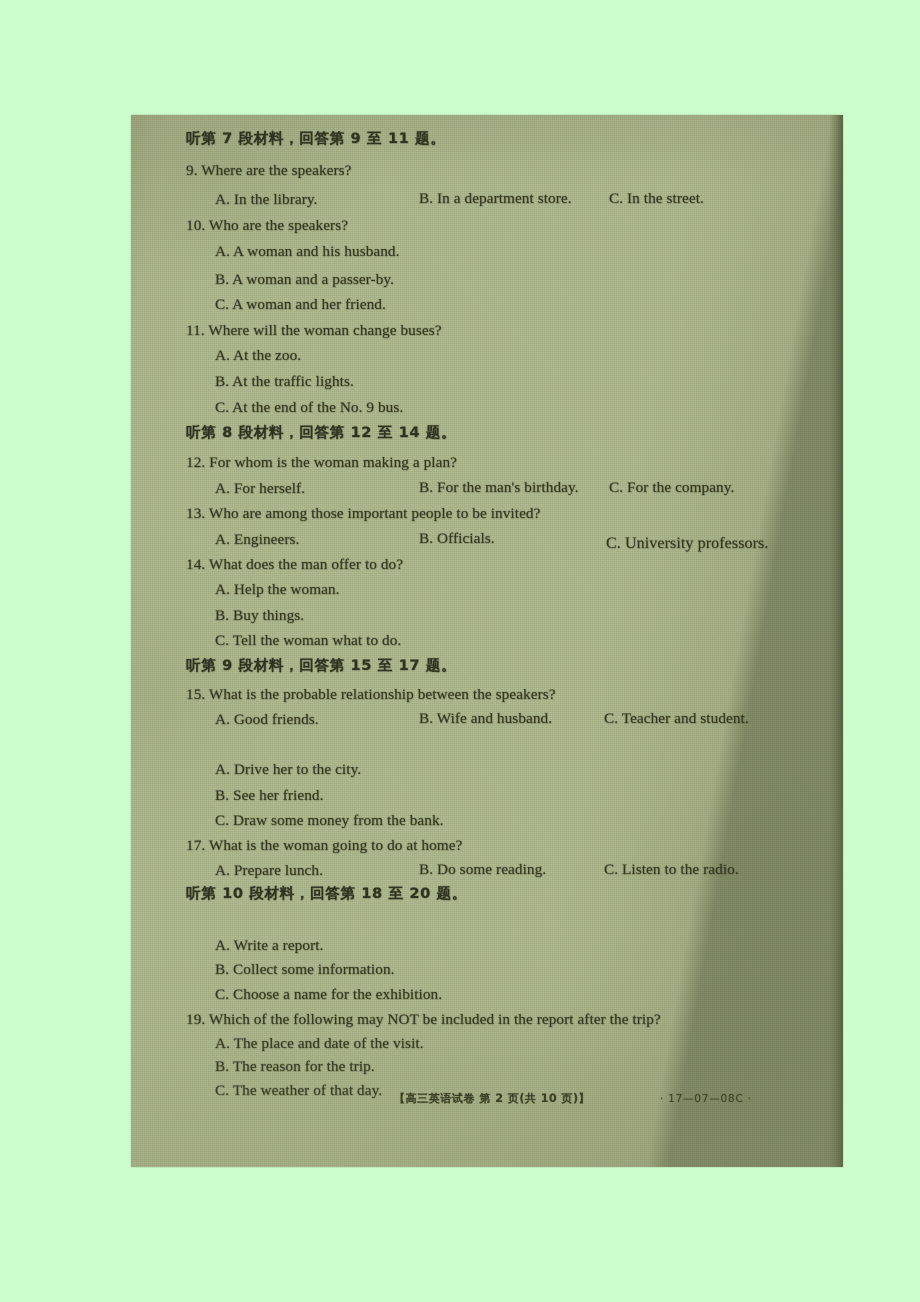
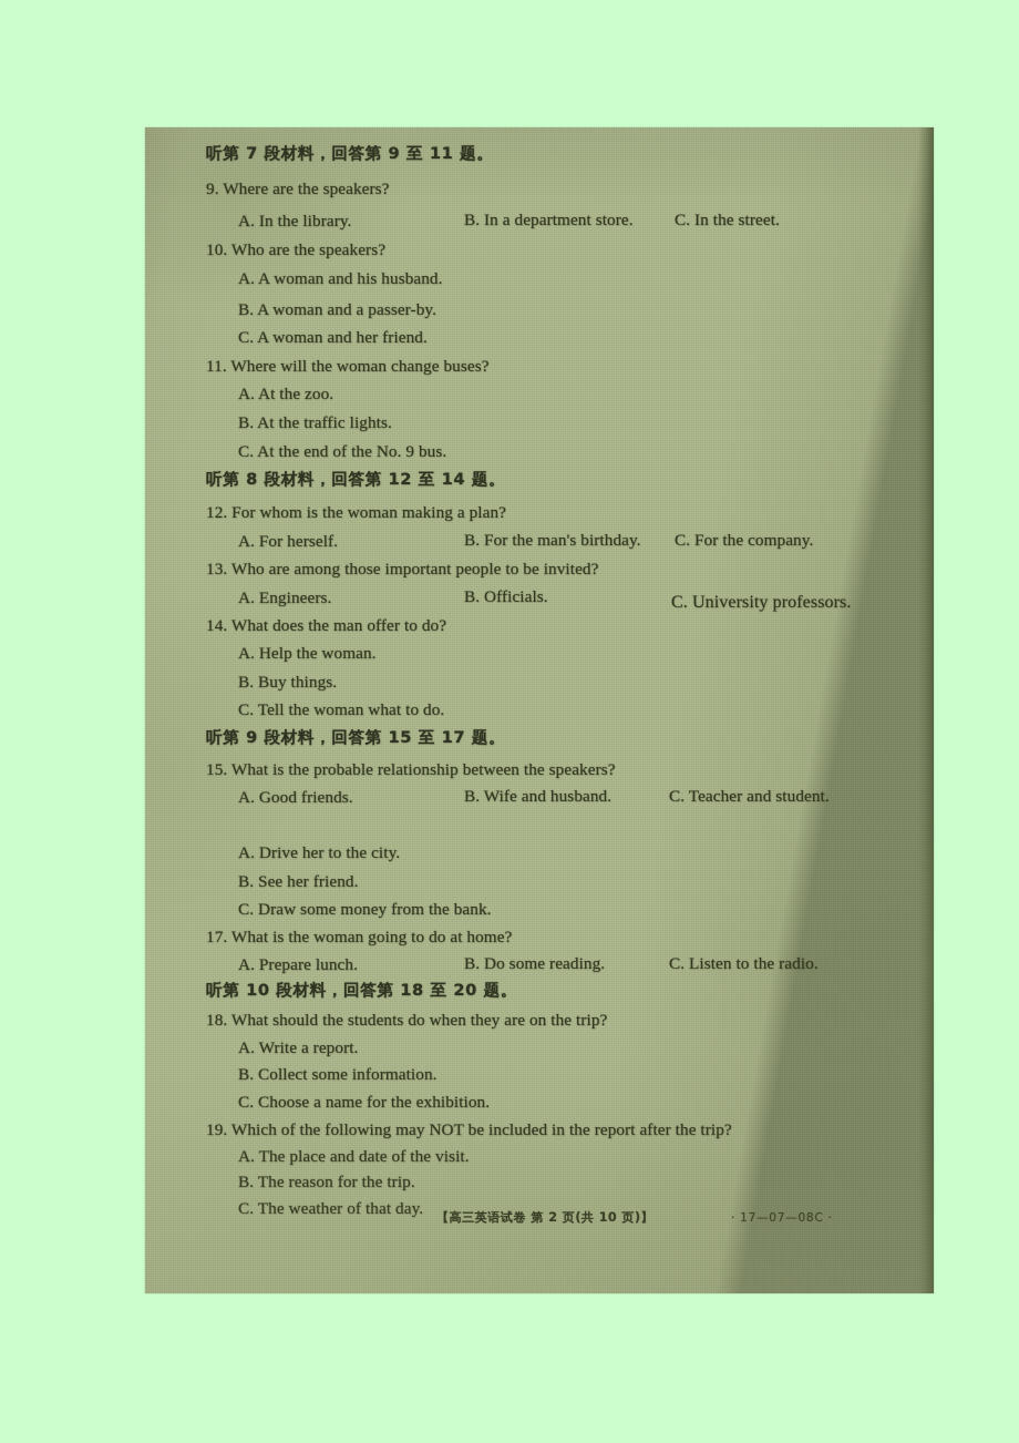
  听第 7 段材料，回答第 9 至 11 题。
  9. Where are the speakers?
  A. In the library.
  B. In a department store.
  C. In the street.
  10. Who are the speakers?
  A. A woman and his husband.
  B. A woman and a passer-by.
  C. A woman and her friend.
  11. Where will the woman change buses?
  A. At the zoo.
  B. At the traffic lights.
  C. At the end of the No. 9 bus.
  听第 8 段材料，回答第 12 至 14 题。
  12. For whom is the woman making a plan?
  A. For herself.
  B. For the man's birthday.
  C. For the company.
  13. Who are among those important people to be invited?
  A. Engineers.
  B. Officials.
  C. University professors.
  14. What does the man offer to do?
  A. Help the woman.
  B. Buy things.
  C. Tell the woman what to do.
  听第 9 段材料，回答第 15 至 17 题。
  15. What is the probable relationship between the speakers?
  A. Good friends.
  B. Wife and husband.
  C. Teacher and student.
  A. Drive her to the city.
  B. See her friend.
  C. Draw some money from the bank.
  17. What is the woman going to do at home?
  A. Prepare lunch.
  B. Do some reading.
  C. Listen to the radio.
  听第 10 段材料，回答第 18 至 20 题。
+ 18. What should the students do when they are on the trip?
  A. Write a report.
  B. Collect some information.
  C. Choose a name for the exhibition.
